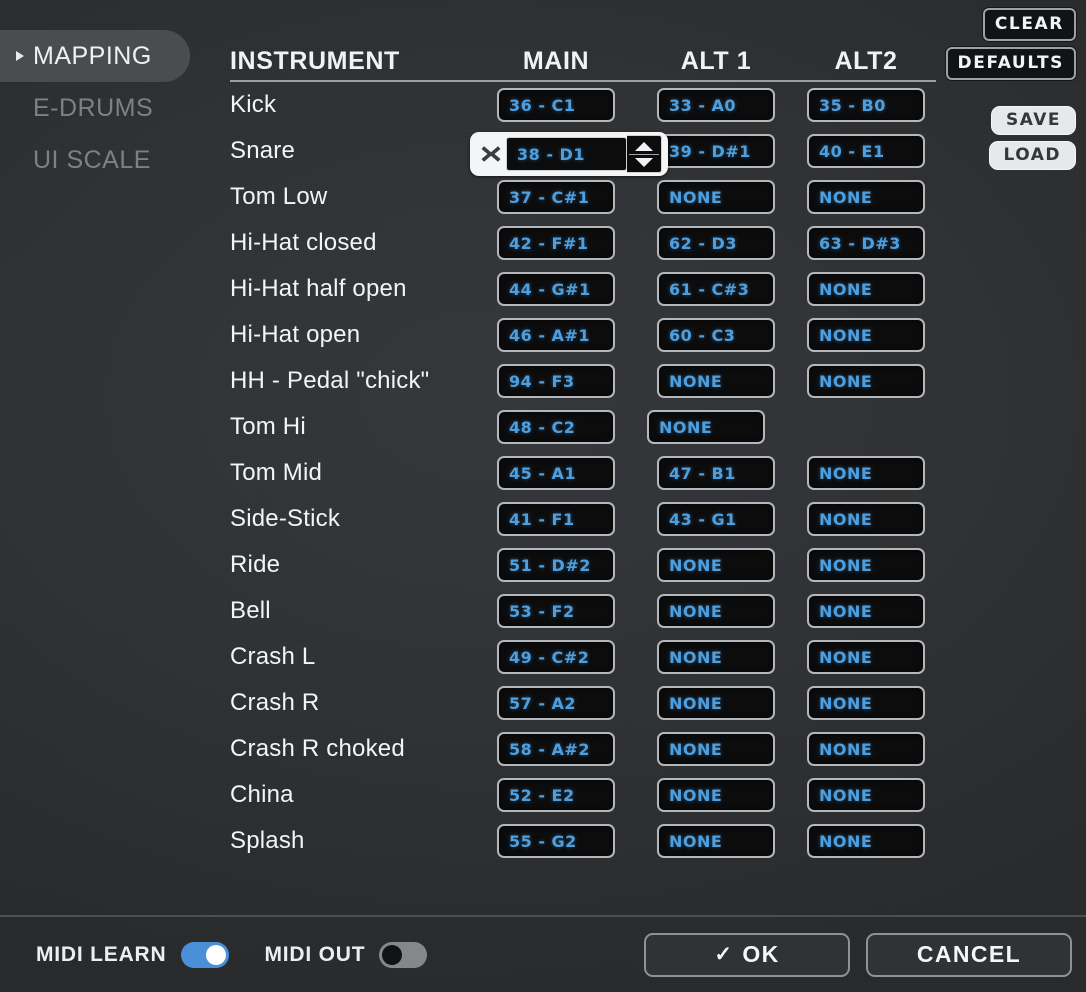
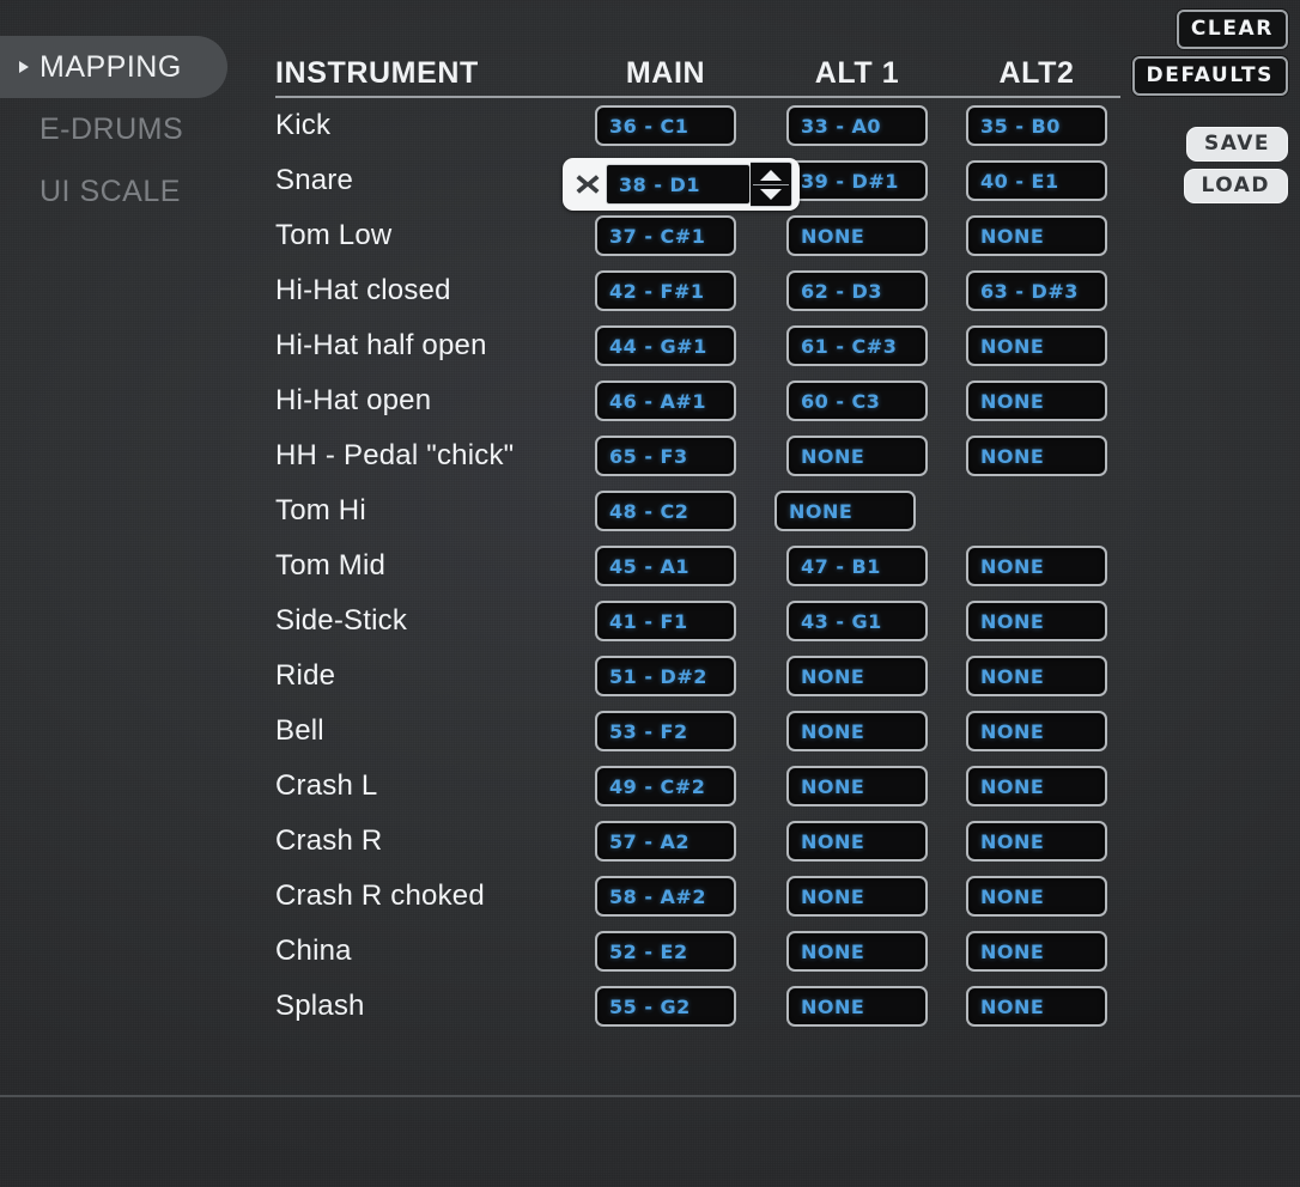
  MAPPING
  E-DRUMS
  UI SCALE
  CLEAR
  DEFAULTS
  SAVE
  LOAD
  INSTRUMENT
  MAIN
  ALT 1
  ALT2
  Kick
  36 - C1
  33 - A0
  35 - B0
  Snare
  39 - D#1
  40 - E1
  38 - D1
  Tom Low
  37 - C#1
  NONE
  NONE
  Hi-Hat closed
  42 - F#1
  62 - D3
  63 - D#3
  Hi-Hat half open
  44 - G#1
  61 - C#3
  NONE
  Hi-Hat open
  46 - A#1
  60 - C3
  NONE
  HH - Pedal "chick"
- 94 - F3
+ 65 - F3
  NONE
  NONE
  Tom Hi
  48 - C2
  NONE
  Tom Mid
  45 - A1
  47 - B1
  NONE
  Side-Stick
  41 - F1
  43 - G1
  NONE
  Ride
  51 - D#2
  NONE
  NONE
  Bell
  53 - F2
  NONE
  NONE
  Crash L
  49 - C#2
  NONE
  NONE
  Crash R
  57 - A2
  NONE
  NONE
  Crash R choked
  58 - A#2
  NONE
  NONE
  China
  52 - E2
  NONE
  NONE
  Splash
  55 - G2
  NONE
  NONE
- MIDI LEARN
- MIDI OUT
- ✓
- OK
- CANCEL
